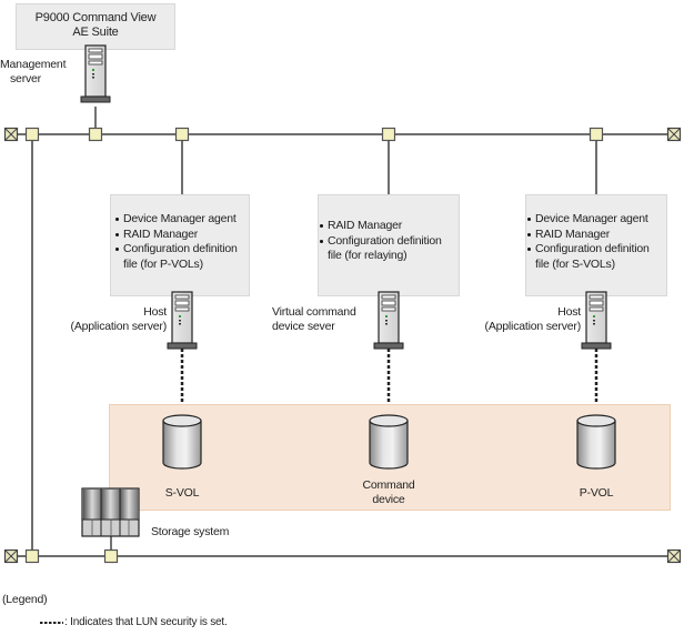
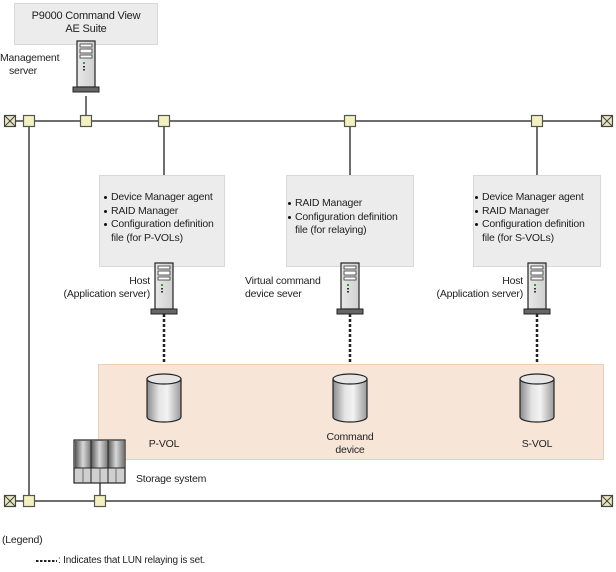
  P9000 Command View
  AE Suite
  Device Manager agent
  RAID Manager
  Configuration definition
  file (for P-VOLs)
  RAID Manager
  Configuration definition
  file (for relaying)
  Device Manager agent
  RAID Manager
  Configuration definition
  file (for S-VOLs)
  Management
  server
  Host
  (Application server)
  Virtual command
  device sever
  Host
  (Application server)
- S-VOL
+ P-VOL
  Command
  device
- P-VOL
+ S-VOL
  Storage system
  (Legend)
- : Indicates that LUN security is set.
+ : Indicates that LUN relaying is set.
